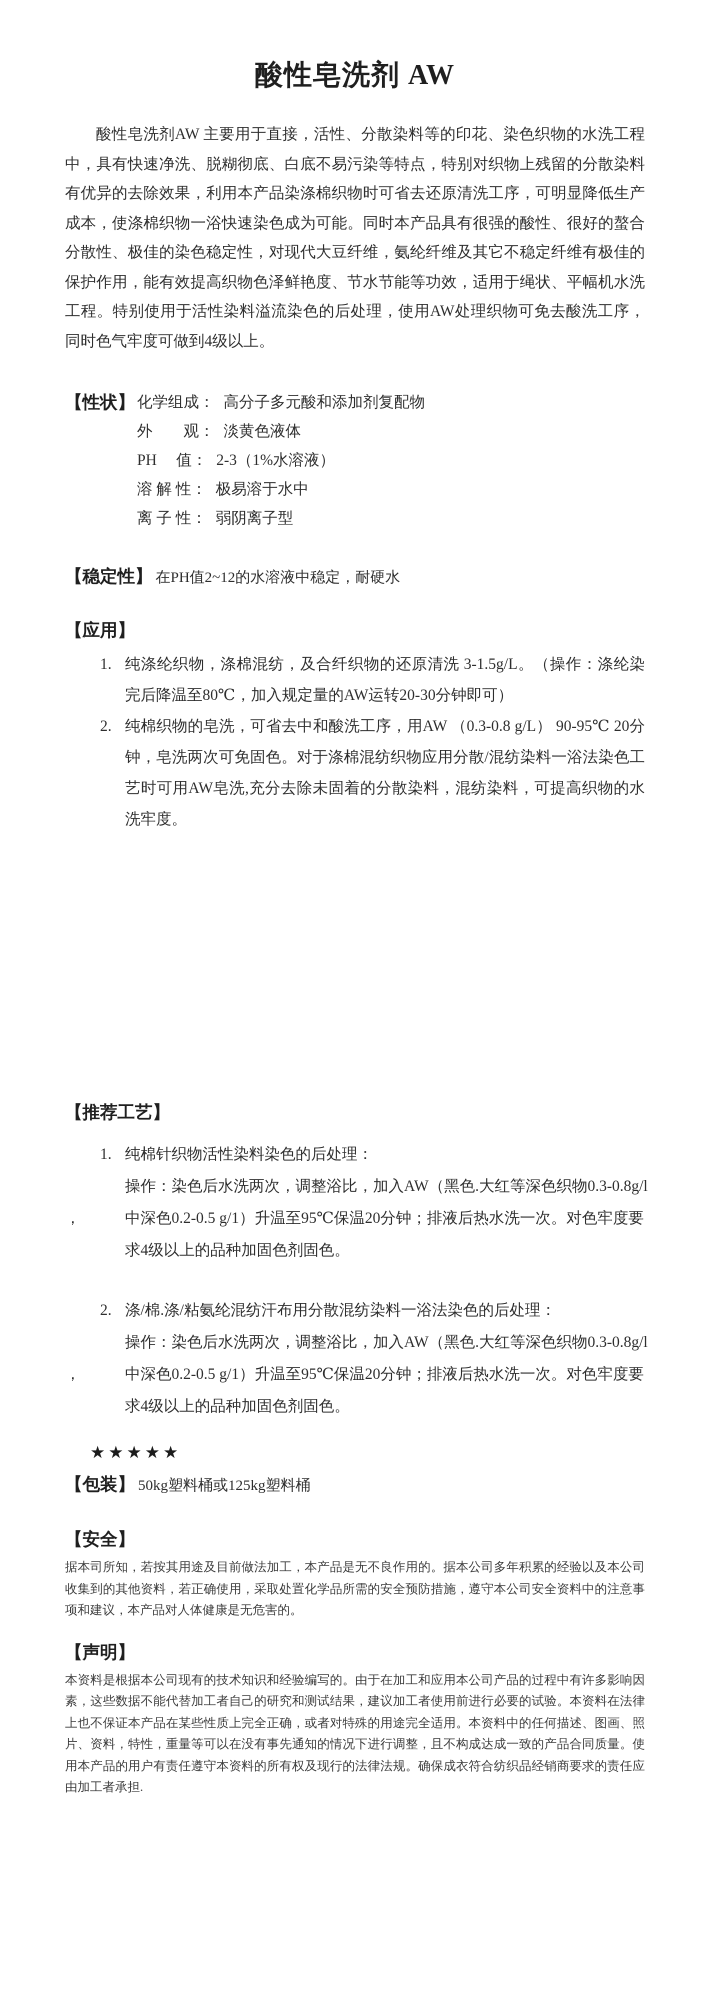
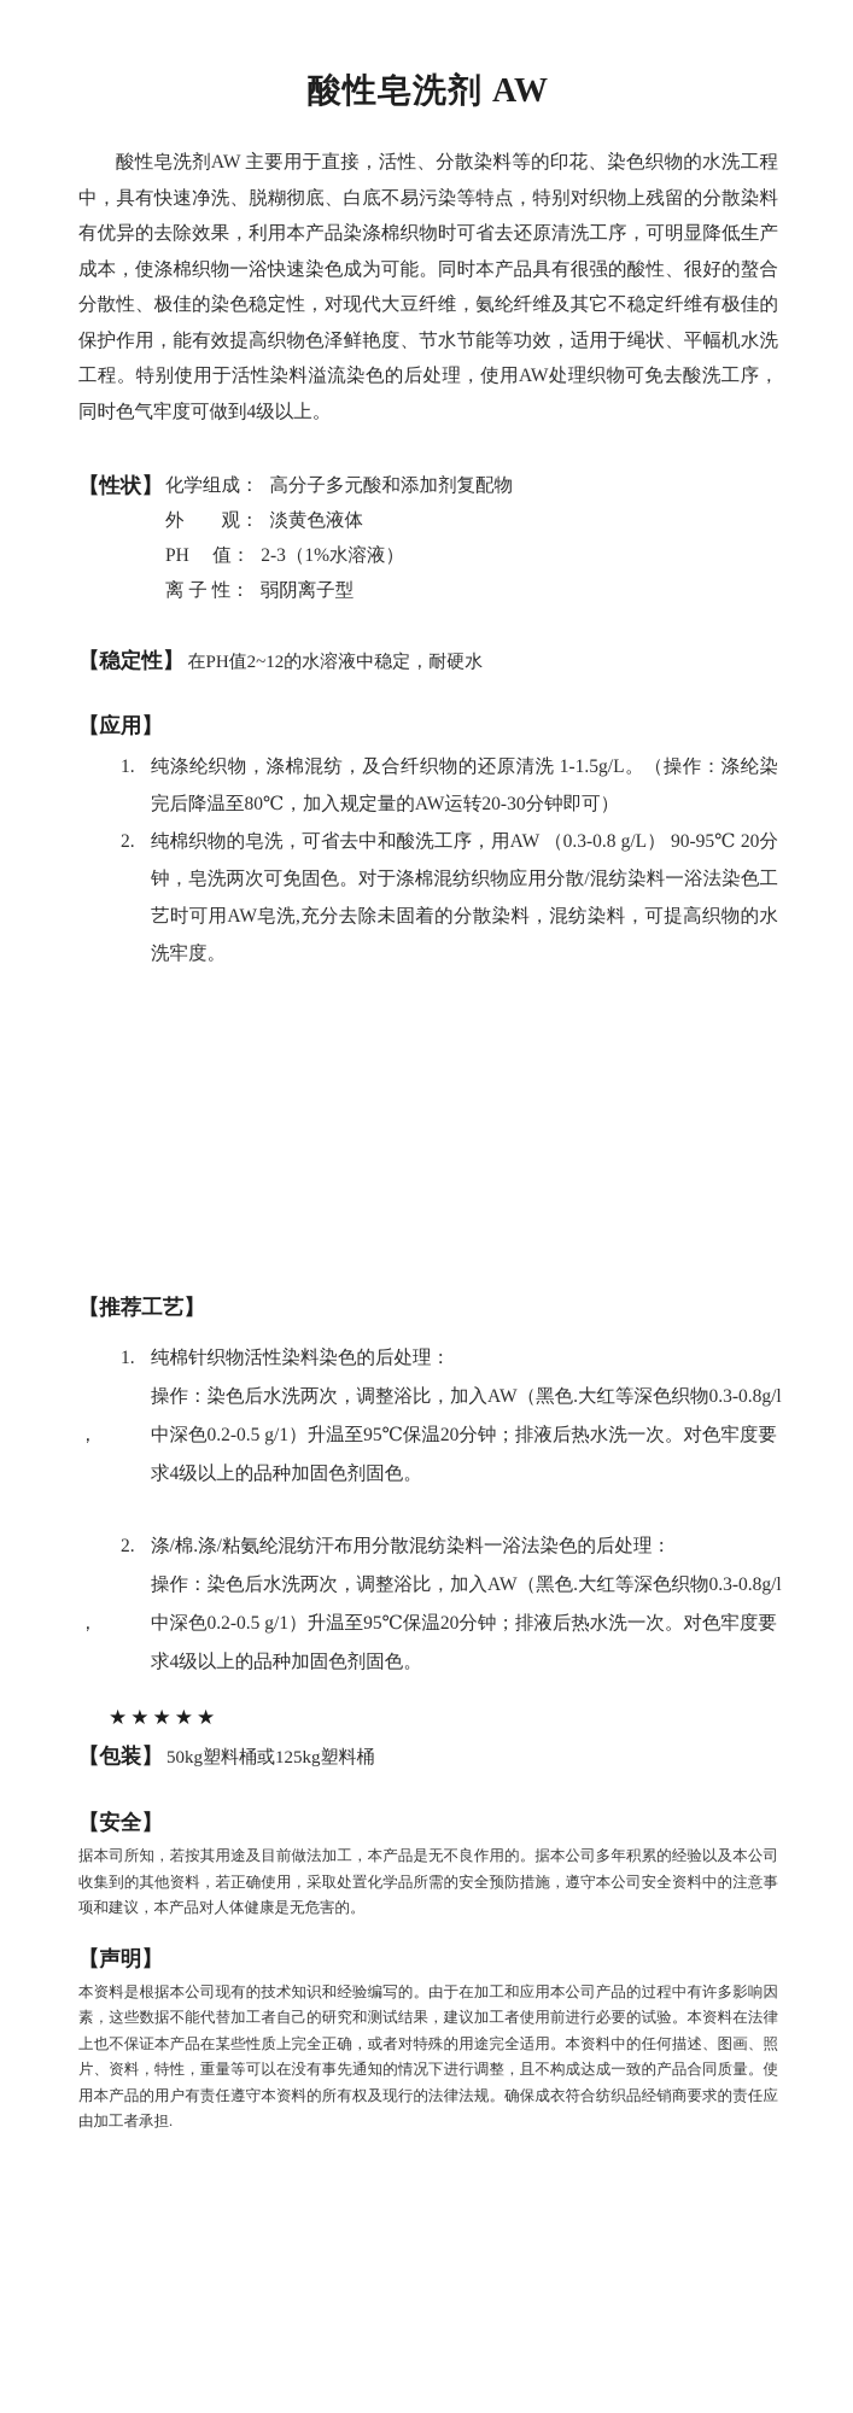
  酸性皂洗剂 AW
  酸性皂洗剂AW 主要用于直接，活性、分散染料等的印花、染色织物的水洗工程中，具有快速净洗、脱糊彻底、白底不易污染等特点，特别对织物上残留的分散染料有优异的去除效果，利用本产品染涤棉织物时可省去还原清洗工序，可明显降低生产成本，使涤棉织物一浴快速染色成为可能。同时本产品具有很强的酸性、很好的螯合分散性、极佳的染色稳定性，对现代大豆纤维，氨纶纤维及其它不稳定纤维有极佳的保护作用，能有效提高织物色泽鲜艳度、节水节能等功效，适用于绳状、平幅机水洗工程。特别使用于活性染料溢流染色的后处理，使用AW处理织物可免去酸洗工序，同时色气牢度可做到4级以上。
  【性状】
  化学组成： 高分子多元酸和添加剂复配物
  外 观： 淡黄色液体
  PH 值： 2-3（1%水溶液）
- 溶 解 性： 极易溶于水中
  离 子 性： 弱阴离子型
  【稳定性】 在PH值2~12的水溶液中稳定，耐硬水
  【应用】
  1.
- 纯涤纶织物，涤棉混纺，及合纤织物的还原清洗 3-1.5g/L。（操作：涤纶染完后降温至80℃，加入规定量的AW运转20-30分钟即可）
+ 纯涤纶织物，涤棉混纺，及合纤织物的还原清洗 1-1.5g/L。（操作：涤纶染完后降温至80℃，加入规定量的AW运转20-30分钟即可）
  2.
  纯棉织物的皂洗，可省去中和酸洗工序，用AW （0.3-0.8 g/L） 90-95℃ 20分钟，皂洗两次可免固色。对于涤棉混纺织物应用分散/混纺染料一浴法染色工艺时可用AW皂洗,充分去除未固着的分散染料，混纺染料，可提高织物的水洗牢度。
  【推荐工艺】
  1.
  纯棉针织物活性染料染色的后处理：
  操作：染色后水洗两次，调整浴比，加入AW（黑色.大红等深色织物0.3-0.8g/l
  ，
  中深色0.2-0.5 g/1）升温至95℃保温20分钟；排液后热水洗一次。对色牢度要
  求4级以上的品种加固色剂固色。
  2.
  涤/棉.涤/粘氨纶混纺汗布用分散混纺染料一浴法染色的后处理：
  操作：染色后水洗两次，调整浴比，加入AW（黑色.大红等深色织物0.3-0.8g/l
  ，
  中深色0.2-0.5 g/1）升温至95℃保温20分钟；排液后热水洗一次。对色牢度要
  求4级以上的品种加固色剂固色。
  ★★★★★
  【包装】 50kg塑料桶或125kg塑料桶
  【安全】
  据本司所知，若按其用途及目前做法加工，本产品是无不良作用的。据本公司多年积累的经验以及本公司收集到的其他资料，若正确使用，采取处置化学品所需的安全预防措施，遵守本公司安全资料中的注意事项和建议，本产品对人体健康是无危害的。
  【声明】
  本资料是根据本公司现有的技术知识和经验编写的。由于在加工和应用本公司产品的过程中有许多影响因素，这些数据不能代替加工者自己的研究和测试结果，建议加工者使用前进行必要的试验。本资料在法律上也不保证本产品在某些性质上完全正确，或者对特殊的用途完全适用。本资料中的任何描述、图画、照片、资料，特性，重量等可以在没有事先通知的情况下进行调整，且不构成达成一致的产品合同质量。使用本产品的用户有责任遵守本资料的所有权及现行的法律法规。确保成衣符合纺织品经销商要求的责任应由加工者承担.
